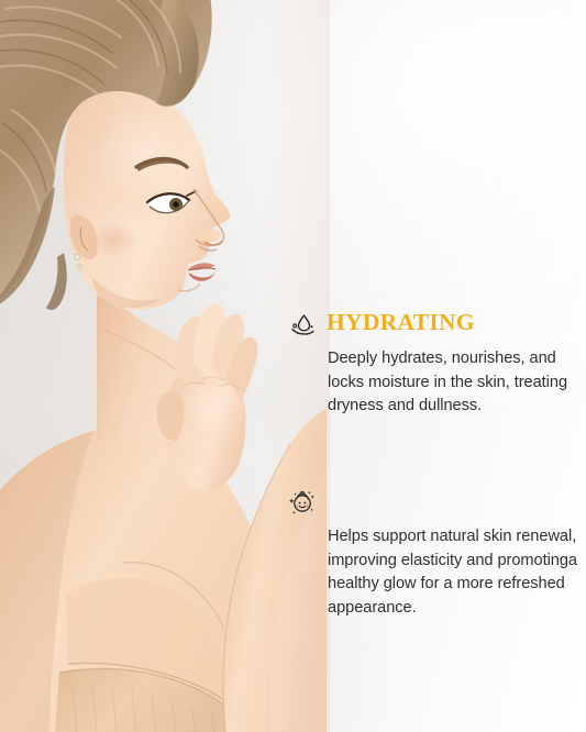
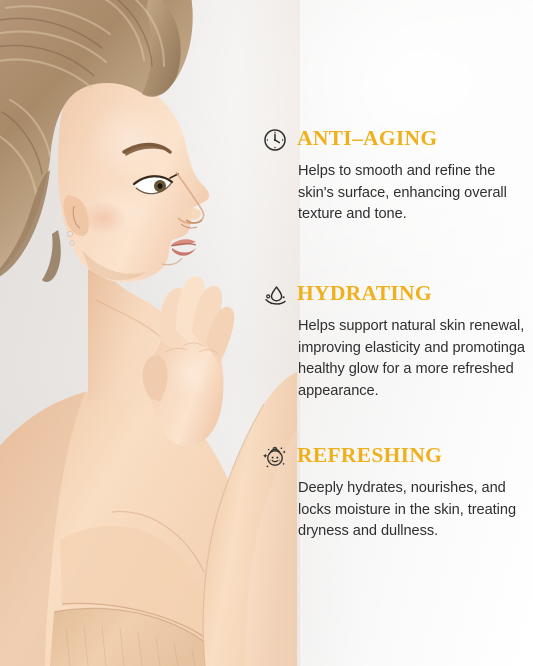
+ ANTI–AGING
+ Helps to smooth and refine the skin's surface, enhancing overall texture and tone.
  HYDRATING
- Deeply hydrates, nourishes, and locks moisture in the skin, treating dryness and dullness.
+ Helps support natural skin renewal, improving elasticity and promotinga healthy glow for a more refreshed appearance.
+ REFRESHING
- Helps support natural skin renewal, improving elasticity and promotinga healthy glow for a more refreshed appearance.
+ Deeply hydrates, nourishes, and locks moisture in the skin, treating dryness and dullness.
